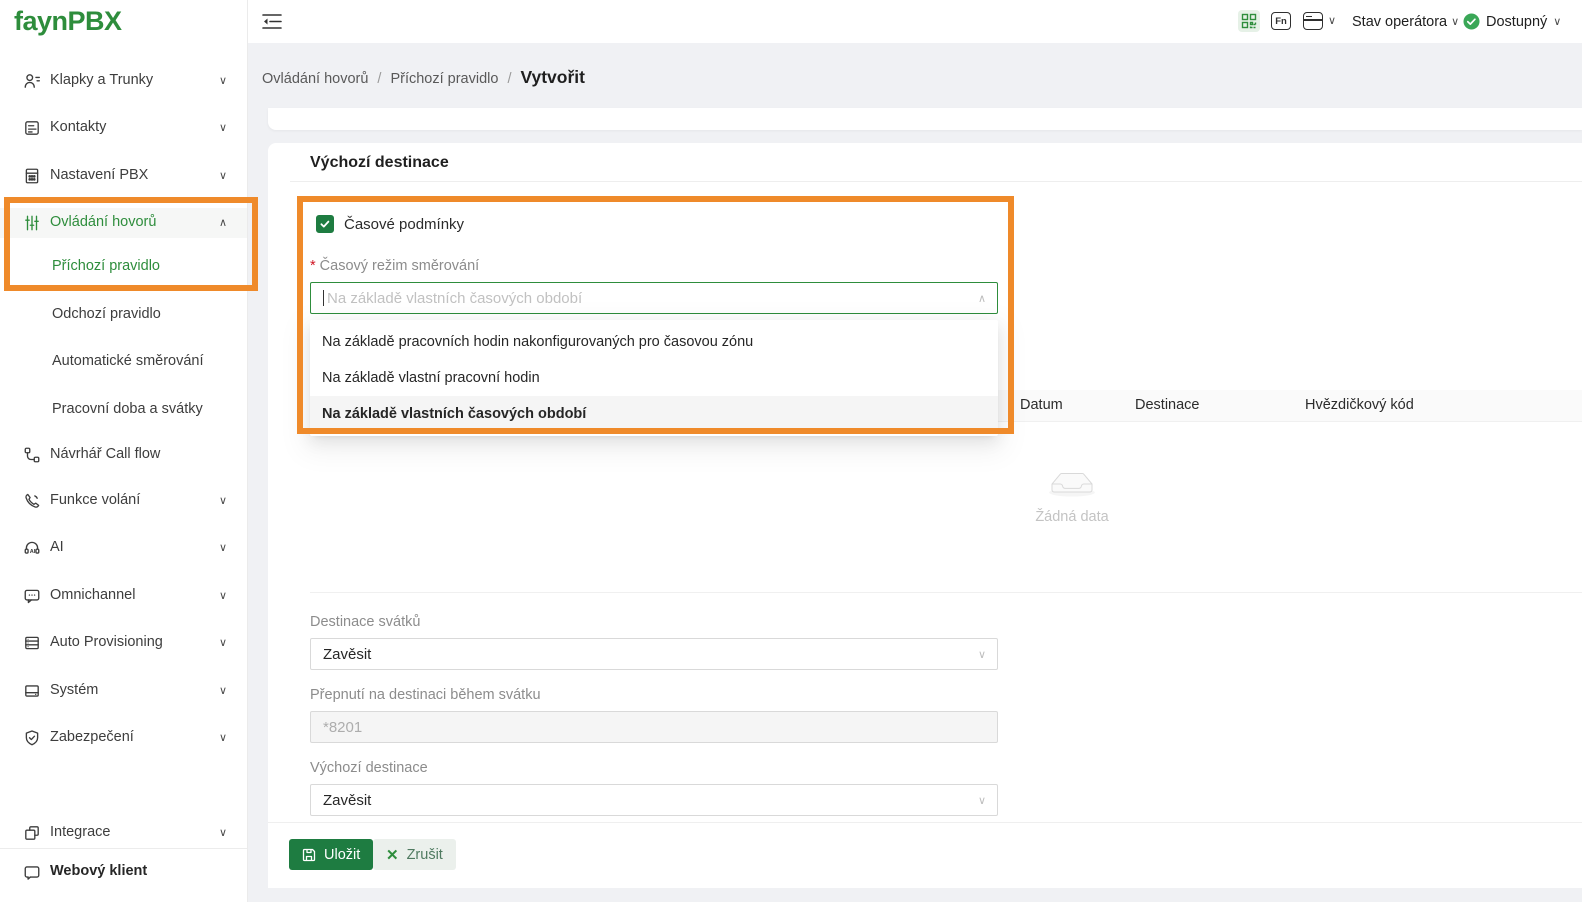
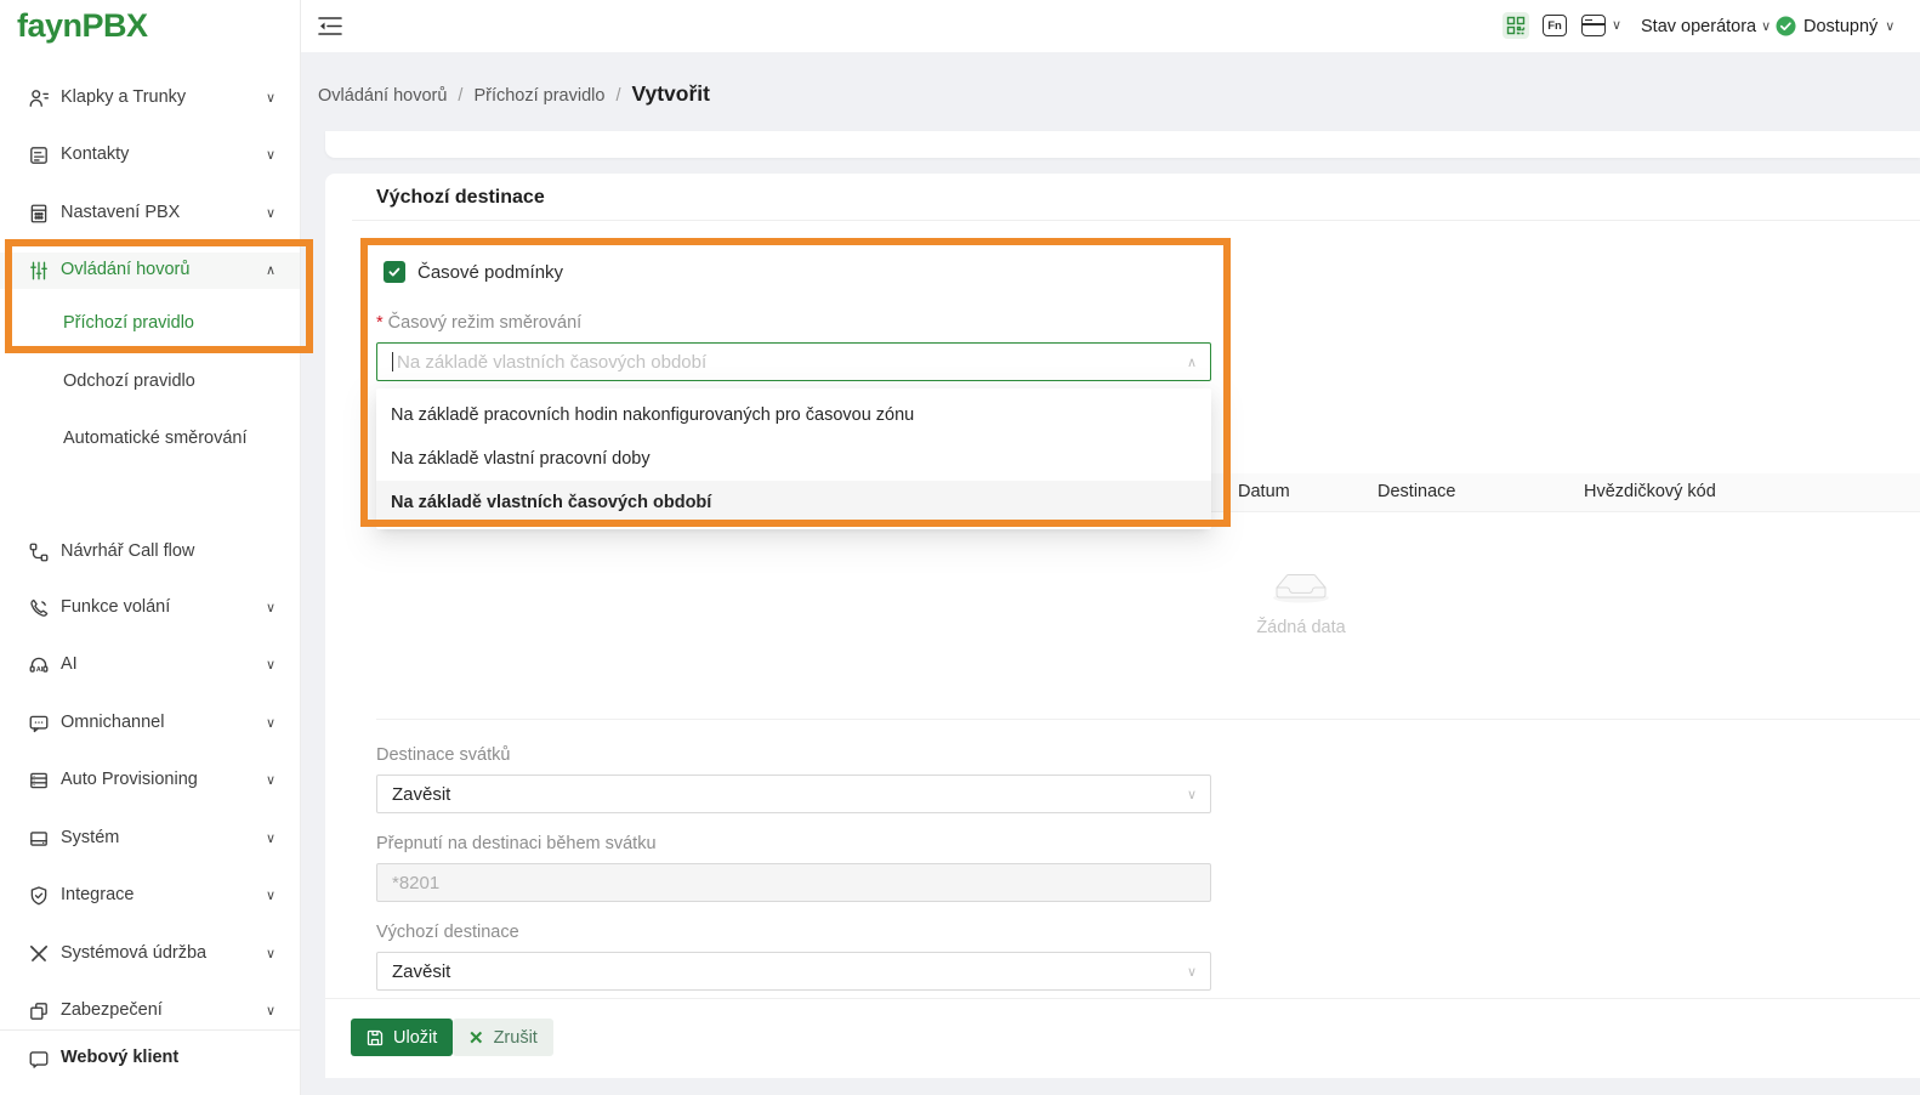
  faynPBX
  Klapky a Trunky
  Kontakty
  Nastavení PBX
  Ovládání hovorů
  Příchozí pravidlo
  Odchozí pravidlo
  Automatické směrování
- Pracovní doba a svátky
  Návrhář Call flow
  Funkce volání
  AI
  Omnichannel
  Auto Provisioning
  Systém
- Zabezpečení
+ Integrace
+ Systémová údržba
- Integrace
+ Zabezpečení
  Webový klient
  Fn
  Stav operátora
  Dostupný
  Ovládání hovorů
  /
  Příchozí pravidlo
  /
  Vytvořit
  Výchozí destinace
  Datum
  Destinace
  Hvězdičkový kód
  Žádná data
  Časové podmínky
  * Časový režim směrování
  Na základě vlastních časových období
  Na základě pracovních hodin nakonfigurovaných pro časovou zónu
- Na základě vlastní pracovní hodin
+ Na základě vlastní pracovní doby
  Na základě vlastních časových období
  Destinace svátků
  Zavěsit
  Přepnutí na destinaci během svátku
  *8201
  Výchozí destinace
  Zavěsit
  Uložit
  ✕
  Zrušit
